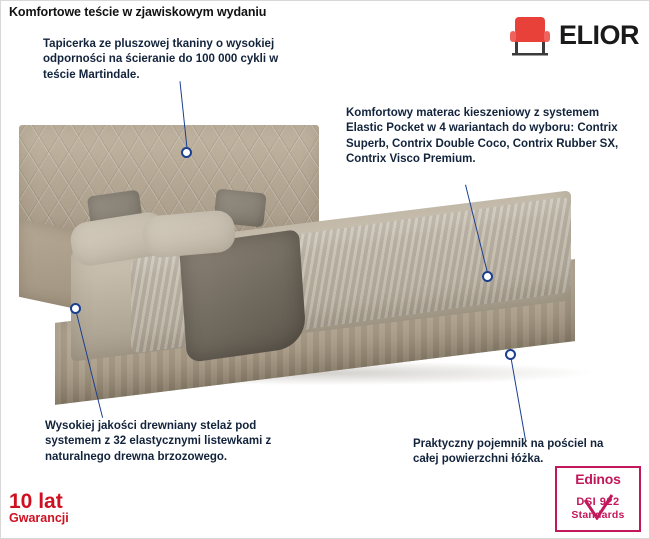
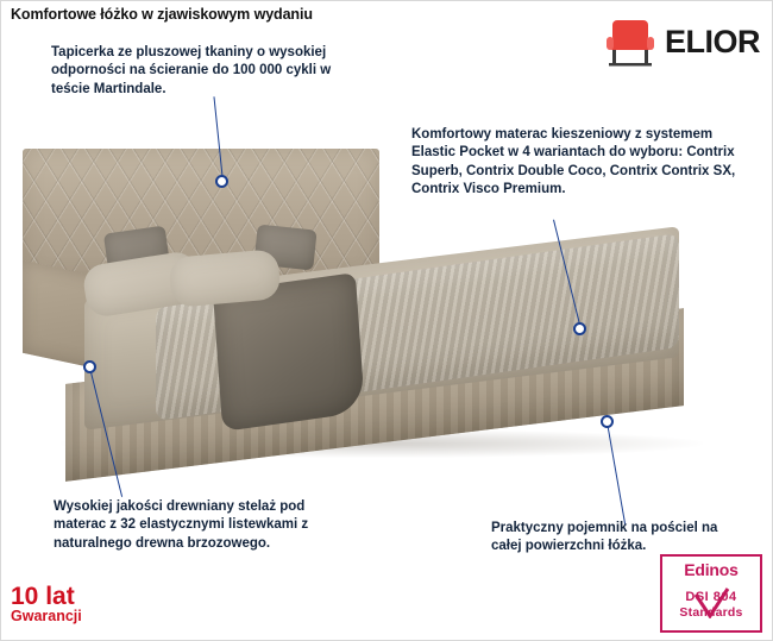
- Komfortowe teście w zjawiskowym wydaniu
+ Komfortowe łóżko w zjawiskowym wydaniu
  ELIOR
  Tapicerka ze pluszowej tkaniny o wysokiej odporności na ścieranie do 100 000 cykli w teście Martindale.
- Komfortowy materac kieszeniowy z systemem Elastic Pocket w 4 wariantach do wyboru: Contrix Superb, Contrix Double Coco, Contrix Rubber SX, Contrix Visco Premium.
+ Komfortowy materac kieszeniowy z systemem Elastic Pocket w 4 wariantach do wyboru: Contrix Superb, Contrix Double Coco, Contrix Contrix SX, Contrix Visco Premium.
- Wysokiej jakości drewniany stelaż pod systemem z 32 elastycznymi listewkami z naturalnego drewna brzozowego.
+ Wysokiej jakości drewniany stelaż pod materac z 32 elastycznymi listewkami z naturalnego drewna brzozowego.
  Praktyczny pojemnik na pościel na całej powierzchni łóżka.
  10 lat
  Gwarancji
  Edinos
- DSI 922
+ DSI 804
  Stanards
